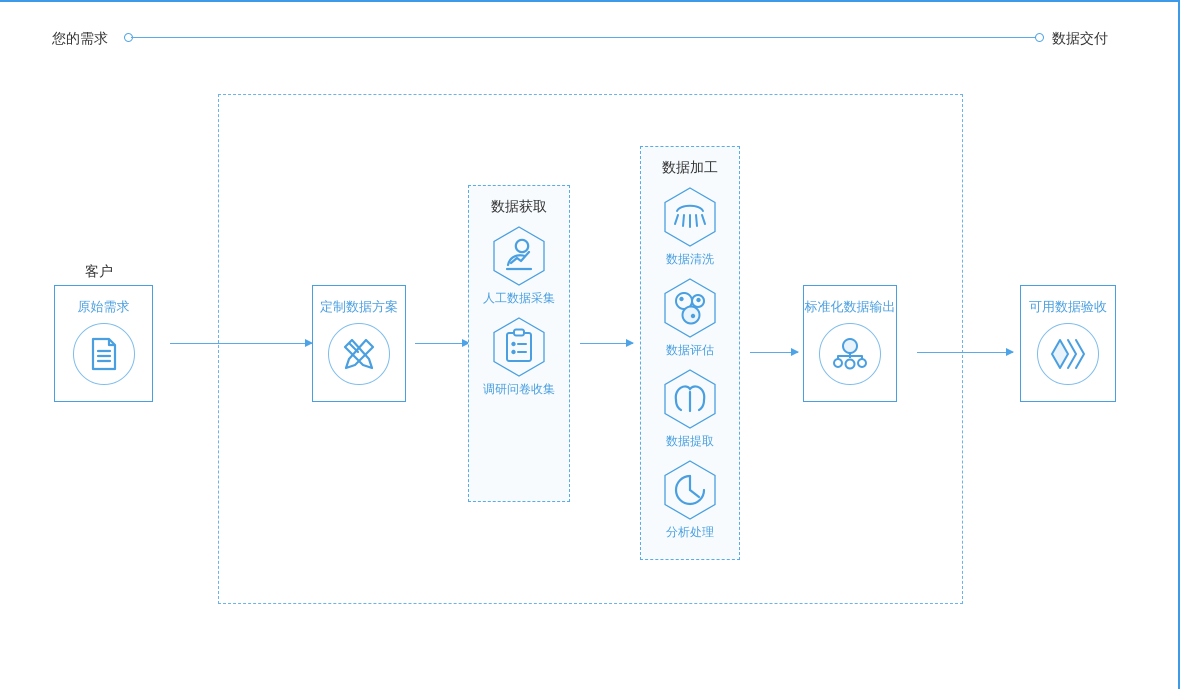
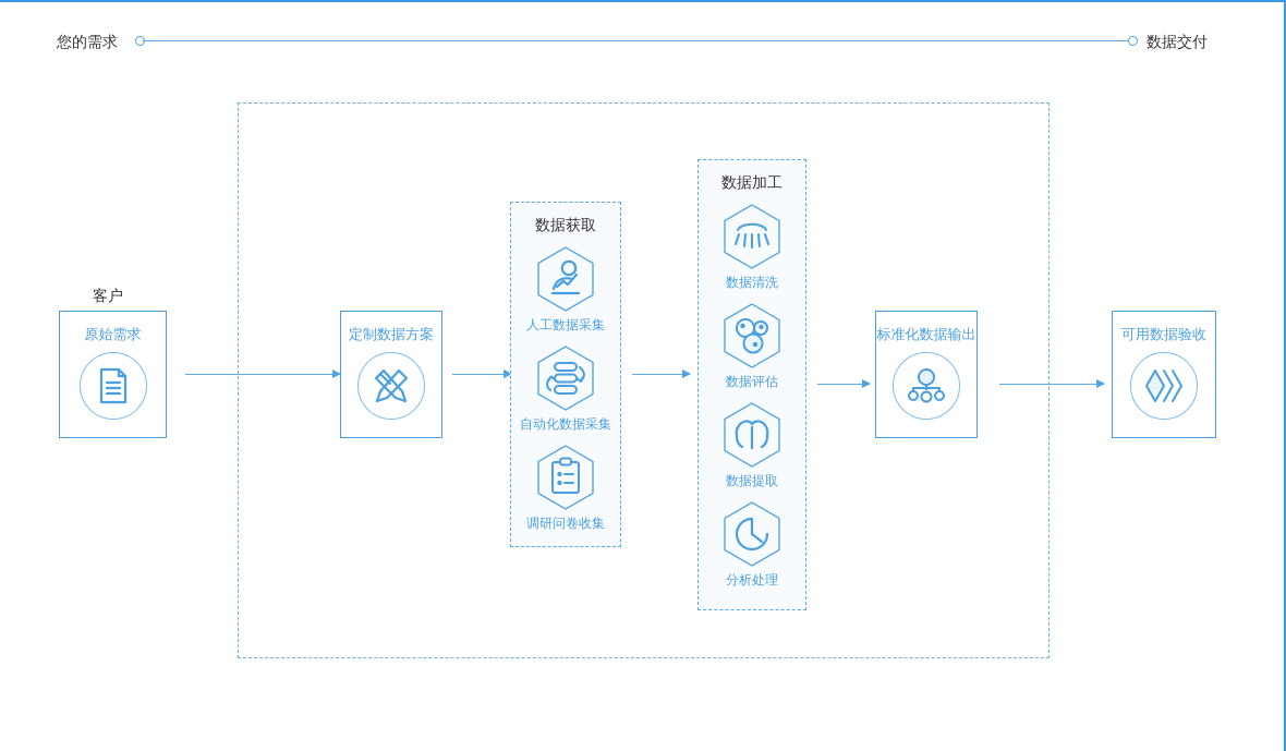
  您的需求
  数据交付
  客户
  原始需求
  定制数据方案
  数据获取
  人工数据采集
+ 自动化数据采集
  调研问卷收集
  数据加工
  数据清洗
  数据评估
  数据提取
  分析处理
  标准化数据输出
  可用数据验收
